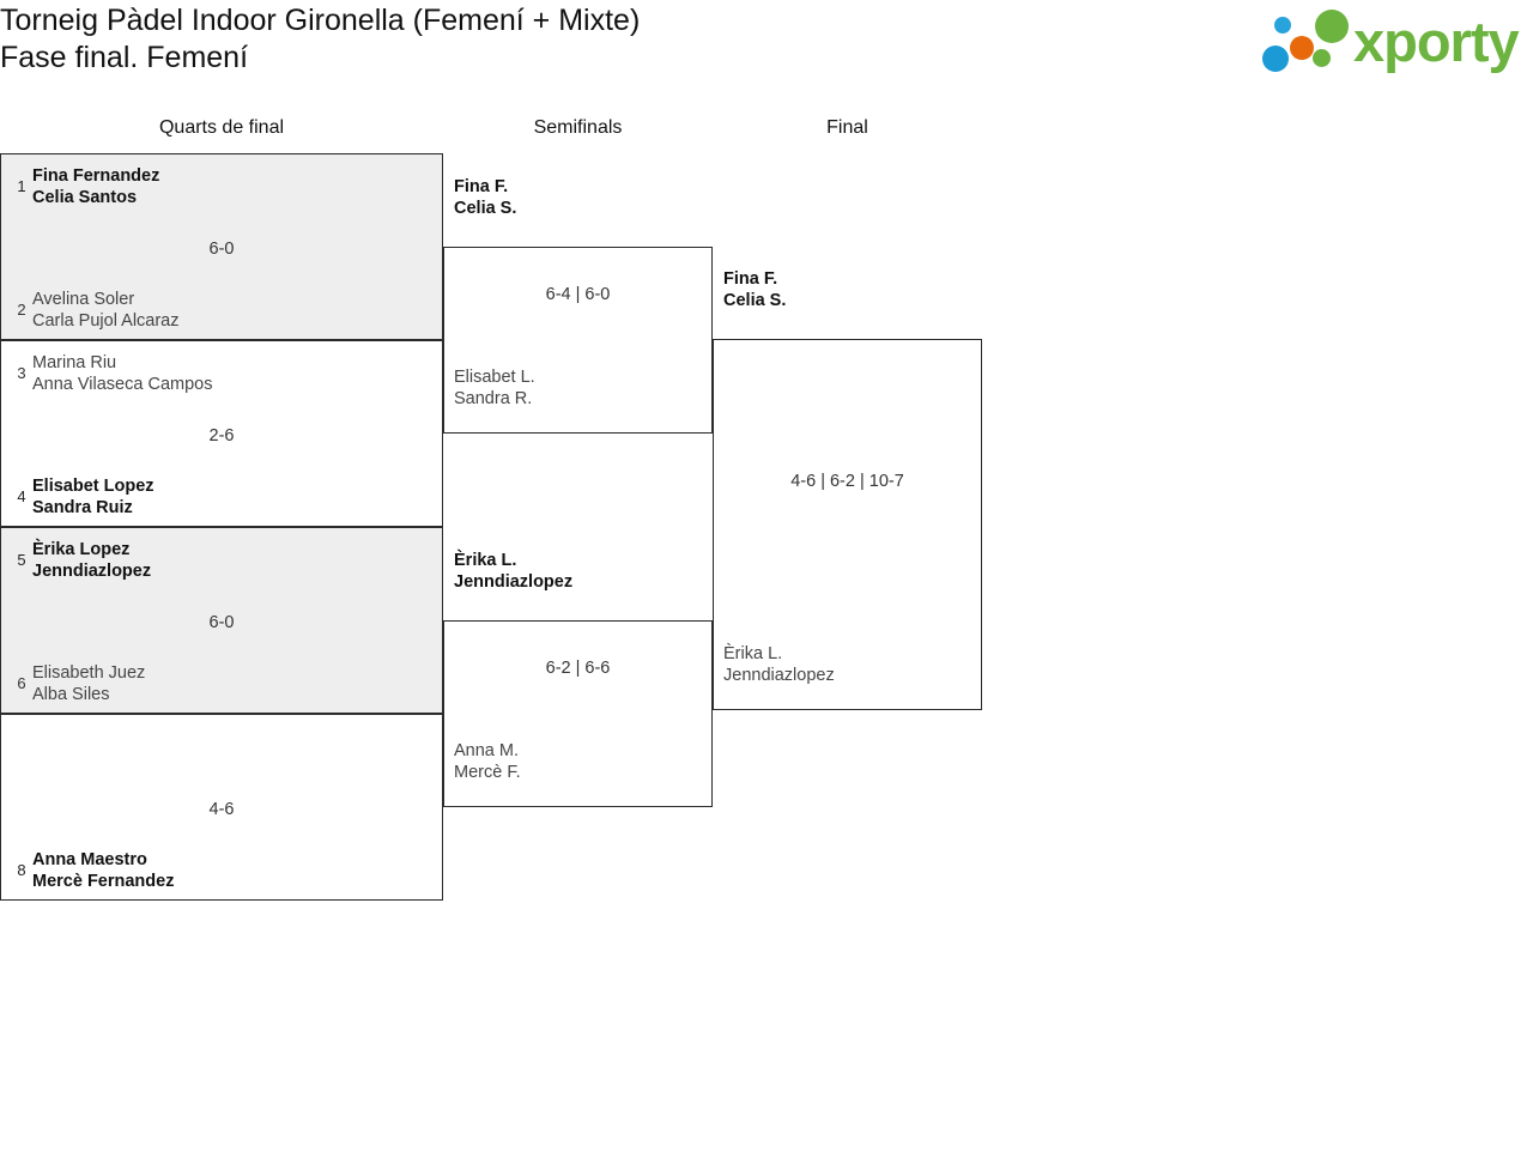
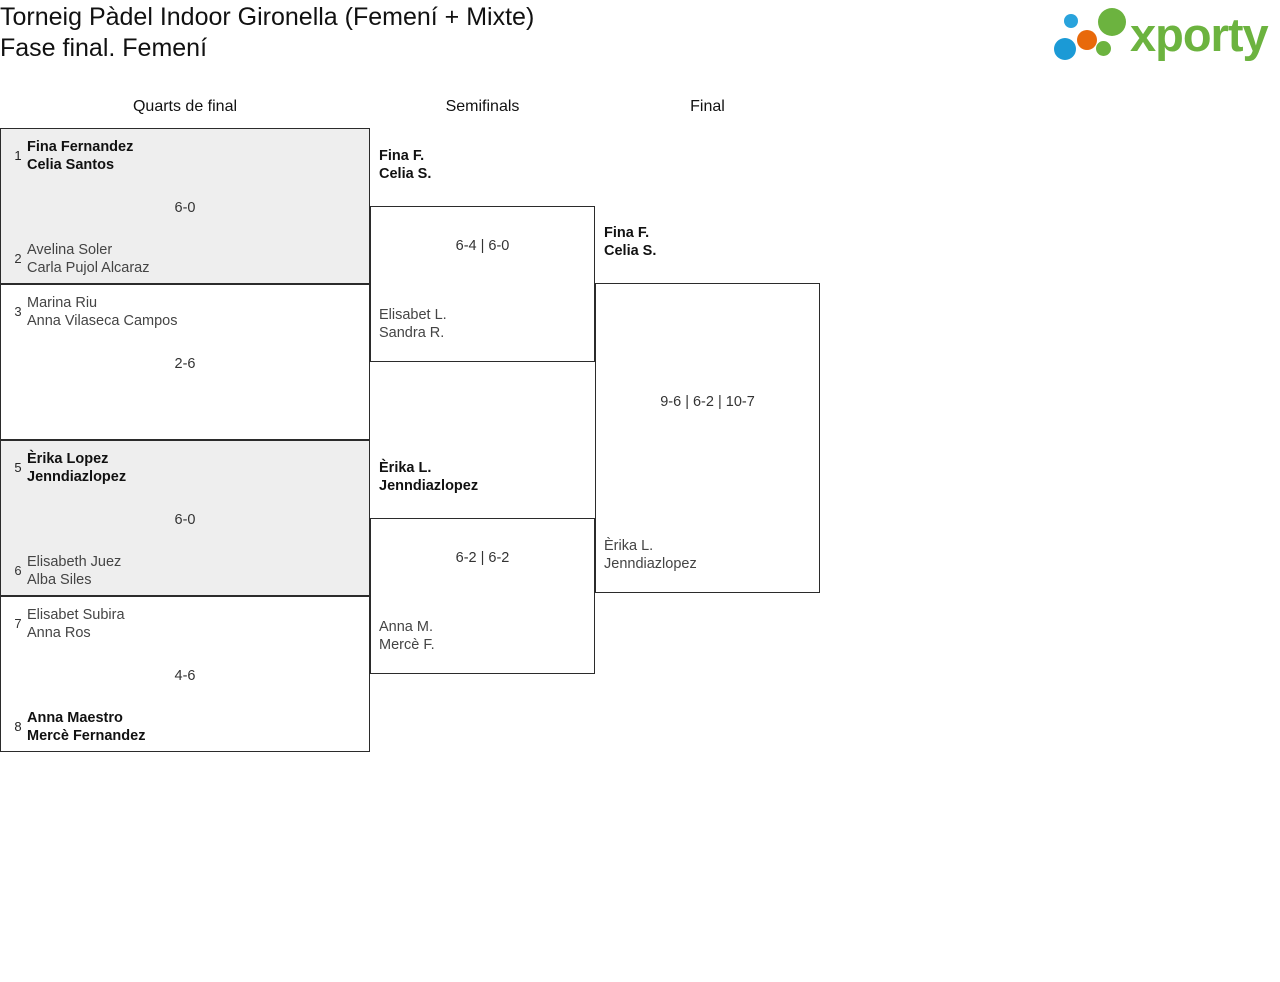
  Torneig Pàdel Indoor Gironella (Femení + Mixte)
  Fase final. Femení
  xporty
  Quarts de final
  Semifinals
  Final
  1
  Fina Fernandez
  Celia Santos
  6-0
  2
  Avelina Soler
  Carla Pujol Alcaraz
  3
  Marina Riu
  Anna Vilaseca Campos
  2-6
- 4
- Elisabet Lopez
- Sandra Ruiz
  5
  Èrika Lopez
  Jenndiazlopez
  6-0
  6
  Elisabeth Juez
  Alba Siles
+ 7
+ Elisabet Subira
+ Anna Ros
  4-6
  8
  Anna Maestro
  Mercè Fernandez
  Fina F.
  Celia S.
  6-4 | 6-0
  Elisabet L.
  Sandra R.
  Èrika L.
  Jenndiazlopez
- 6-2 | 6-6
+ 6-2 | 6-2
  Anna M.
  Mercè F.
  Fina F.
  Celia S.
- 4-6 | 6-2 | 10-7
+ 9-6 | 6-2 | 10-7
  Èrika L.
  Jenndiazlopez
